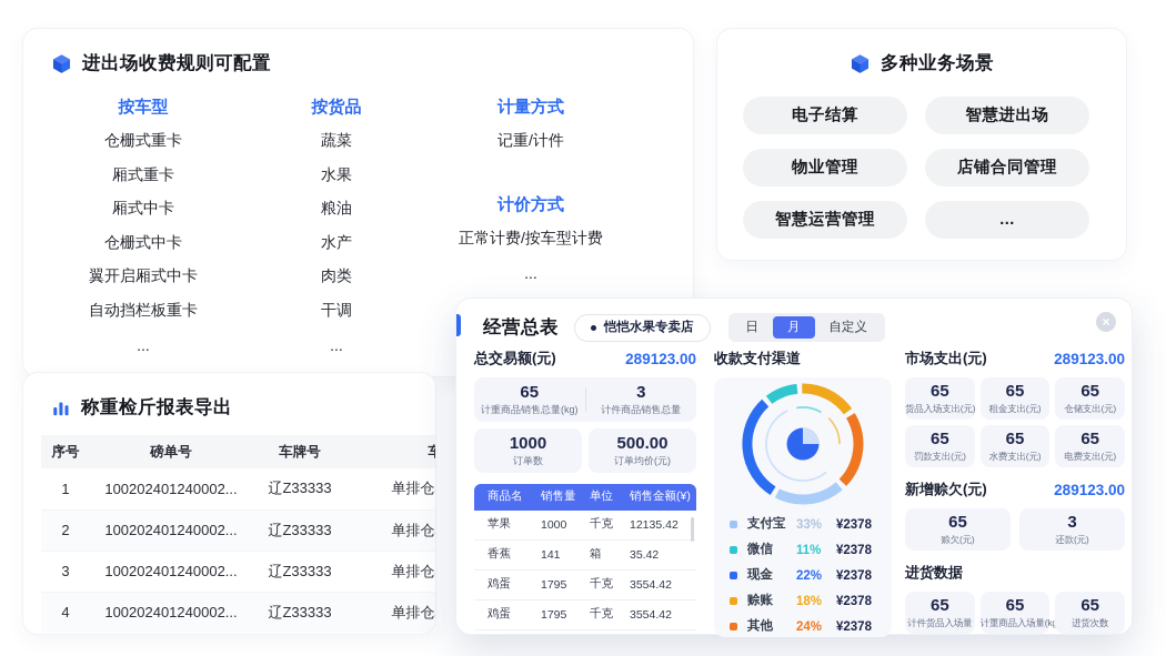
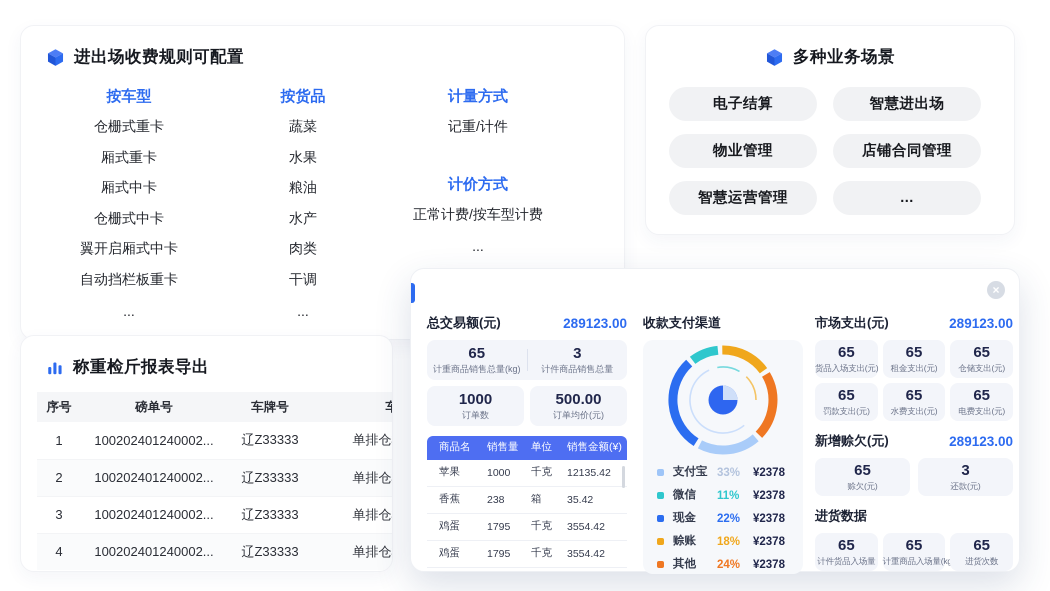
  进出场收费规则可配置
  按车型
  仓栅式重卡
  厢式重卡
  厢式中卡
  仓栅式中卡
  翼开启厢式中卡
  自动挡栏板重卡
  ...
  按货品
  蔬菜
  水果
  粮油
  水产
  肉类
  干调
  ...
  计量方式
  记重/计件
  计价方式
  正常计费/按车型计费
  ...
  多种业务场景
  电子结算
  智慧进出场
  物业管理
  店铺合同管理
  智慧运营管理
  ...
  称重检斤报表导出
  序号	磅单号	车牌号	车
  1	100202401240002...	辽Z33333	单排仓
  2	100202401240002...	辽Z33333	单排仓
  3	100202401240002...	辽Z33333	单排仓
  4	100202401240002...	辽Z33333	单排仓
- 经营总表
- 恺恺水果专卖店
- 日
- 月
- 自定义
  ×
  总交易额(元)
  289123.00
  65
  计重商品销售总量(kg)
  3
  计件商品销售总量
  1000
  订单数
  500.00
  订单均价(元)
  商品名
  销售量
  单位
  销售金额(¥)
  苹果
  1000
  千克
  12135.42
  香蕉
- 141
+ 238
  箱
  35.42
  鸡蛋
  1795
  千克
  3554.42
  鸡蛋
  1795
  千克
  3554.42
  收款支付渠道
  支付宝
  33%
  ¥2378
  微信
  11%
  ¥2378
  现金
  22%
  ¥2378
  赊账
  18%
  ¥2378
  其他
  24%
  ¥2378
  市场支出(元)
  289123.00
  65
  货品入场支出(元)
  65
  租金支出(元)
  65
  仓储支出(元)
  65
  罚款支出(元)
  65
  水费支出(元)
  65
  电费支出(元)
  新增赊欠(元)
  289123.00
  65
  赊欠(元)
  3
  还款(元)
  进货数据
  65
  计件货品入场量
  65
  计重商品入场量(k
  65
  进货次数
